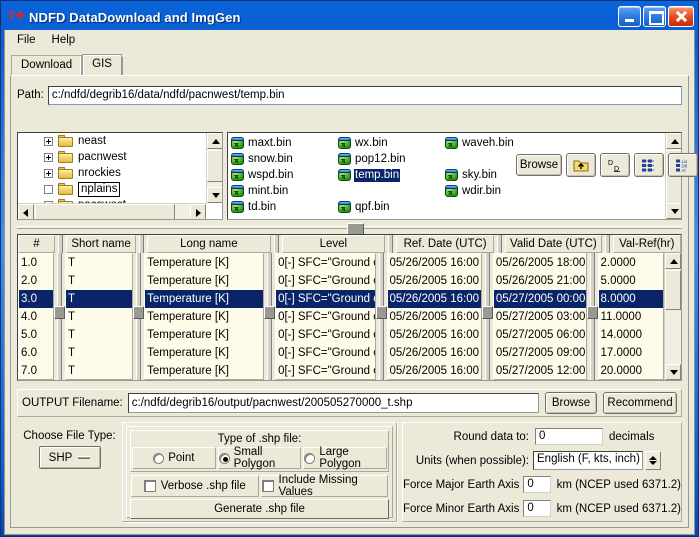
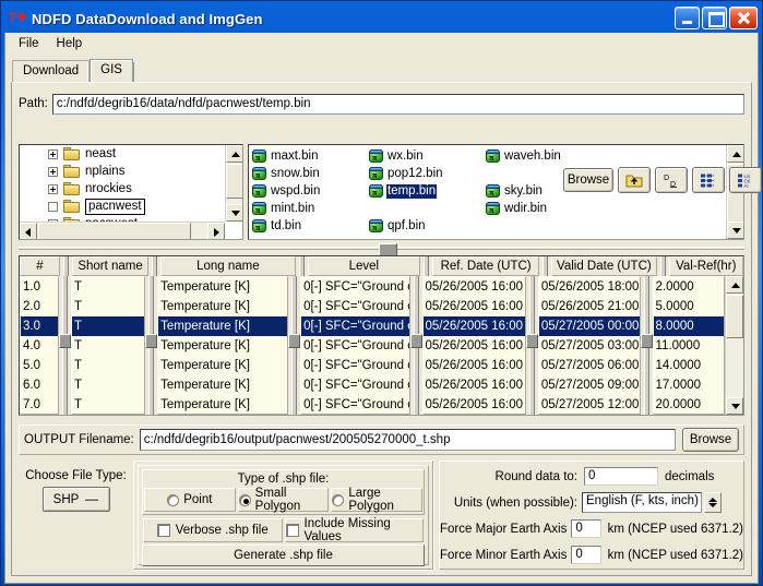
  7✦
  NDFD DataDownload and ImgGen
  File
  Help
  Download
  GIS
  Path:
  c:/ndfd/degrib16/data/ndfd/pacnwest/temp.bin
  neast
- pacnwest
+ nplains
  nrockies
- nplains
+ pacnwest
  π
  maxt.bin
  π
  snow.bin
  π
  wspd.bin
  π
  mint.bin
  π
  td.bin
  π
  wx.bin
  π
  pop12.bin
  π
  temp.bin
  π
  qpf.bin
  π
  waveh.bin
  π
  sky.bin
  π
  wdir.bin
  Browse
  #
  Short name
  Long name
  Level
  Ref. Date (UTC)
  Valid Date (UTC)
  Val-Ref(hr)
  1.0
  2.0
  3.0
  4.0
  5.0
  6.0
  7.0
  T
  T
  T
  T
  T
  T
  T
  Temperature [K]
  Temperature [K]
  Temperature [K]
  Temperature [K]
  Temperature [K]
  Temperature [K]
  Temperature [K]
  0[-] SFC="Ground
  0[-] SFC="Ground
  0[-] SFC="Ground
  0[-] SFC="Ground
  0[-] SFC="Ground
  0[-] SFC="Ground
  0[-] SFC="Ground
  05/26/2005 16:00
  05/26/2005 16:00
  05/26/2005 16:00
  05/26/2005 16:00
  05/26/2005 16:00
  05/26/2005 16:00
  05/26/2005 16:00
  05/26/2005 18:00
  05/26/2005 21:00
  05/27/2005 00:00
  05/27/2005 03:00
  05/27/2005 06:00
  05/27/2005 09:00
  05/27/2005 12:00
  2.0000
  5.0000
  8.0000
  11.0000
  14.0000
  17.0000
  20.0000
  OUTPUT Filename:
  c:/ndfd/degrib16/output/pacnwest/200505270000_t.shp
  Browse
- Recommend
  Choose File Type:
  SHP
  Type of .shp file:
  Point
  Small Polygon
  Large Polygon
  Verbose .shp file
  Include Missing Values
  Generate .shp file
  Round data to:
  0
  decimals
  Units (when possible):
  English (F, kts, inch)
  Force Major Earth Axis
  0
  km (NCEP used 6371.2)
  Force Minor Earth Axis
  0
  km (NCEP used 6371.2)
